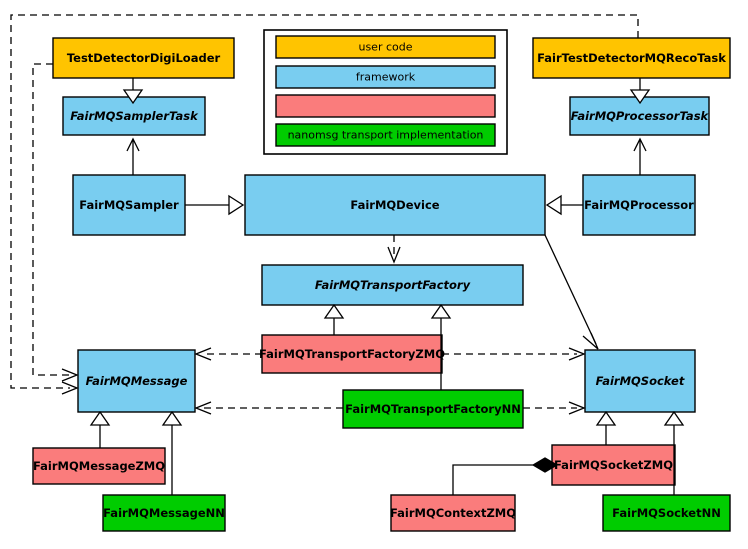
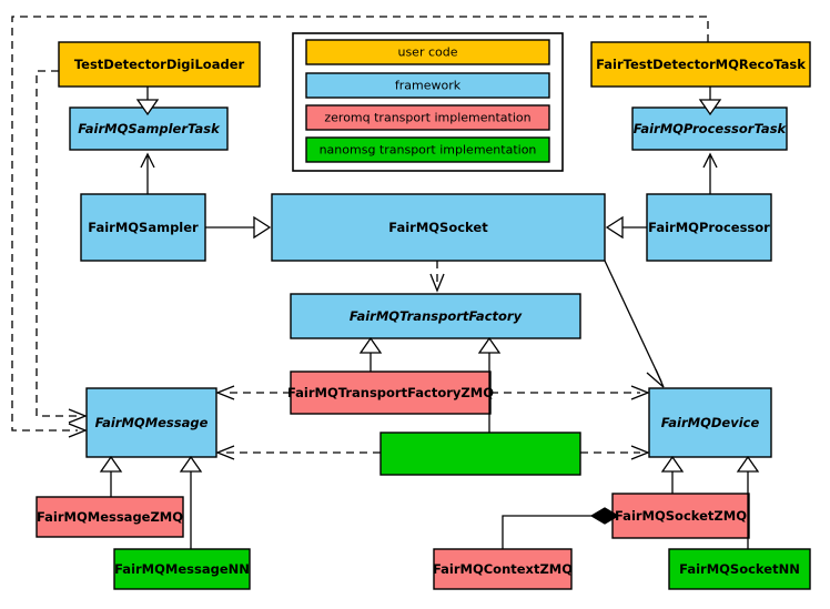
  TestDetectorDigiLoader
  FairMQSamplerTask
  FairMQSampler
- FairMQDevice
+ FairMQSocket
  FairMQProcessor
  FairMQProcessorTask
  FairTestDetectorMQRecoTask
  FairMQTransportFactory
  FairMQTransportFactoryZMQ
- FairMQTransportFactoryNN
  FairMQMessage
  FairMQMessageZMQ
  FairMQMessageNN
- FairMQSocket
+ FairMQDevice
  FairMQSocketZMQ
  FairMQSocketNN
  FairMQContextZMQ
  user code
  framework
+ zeromq transport implementation
  nanomsg transport implementation
